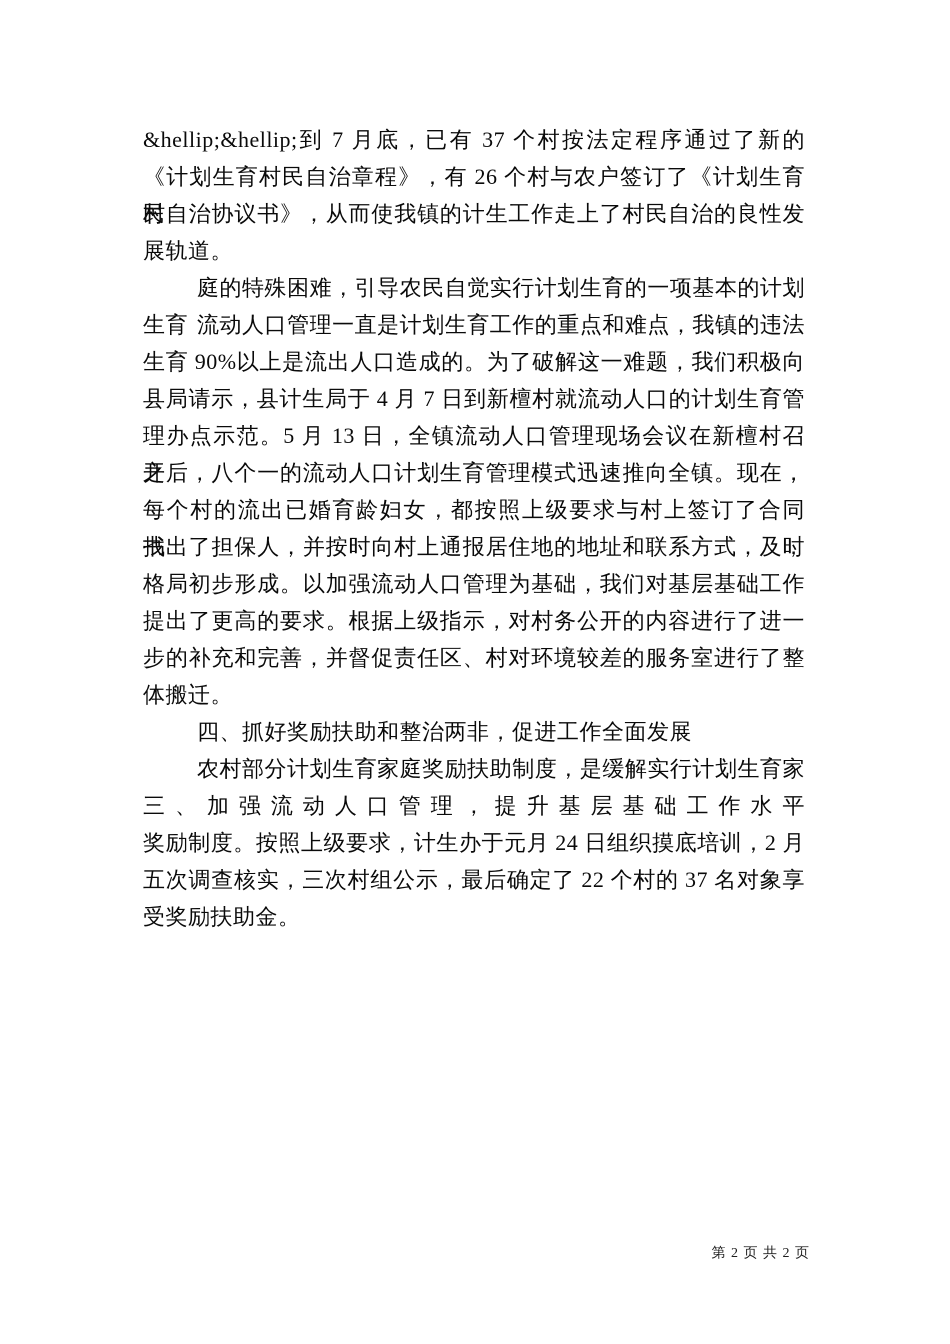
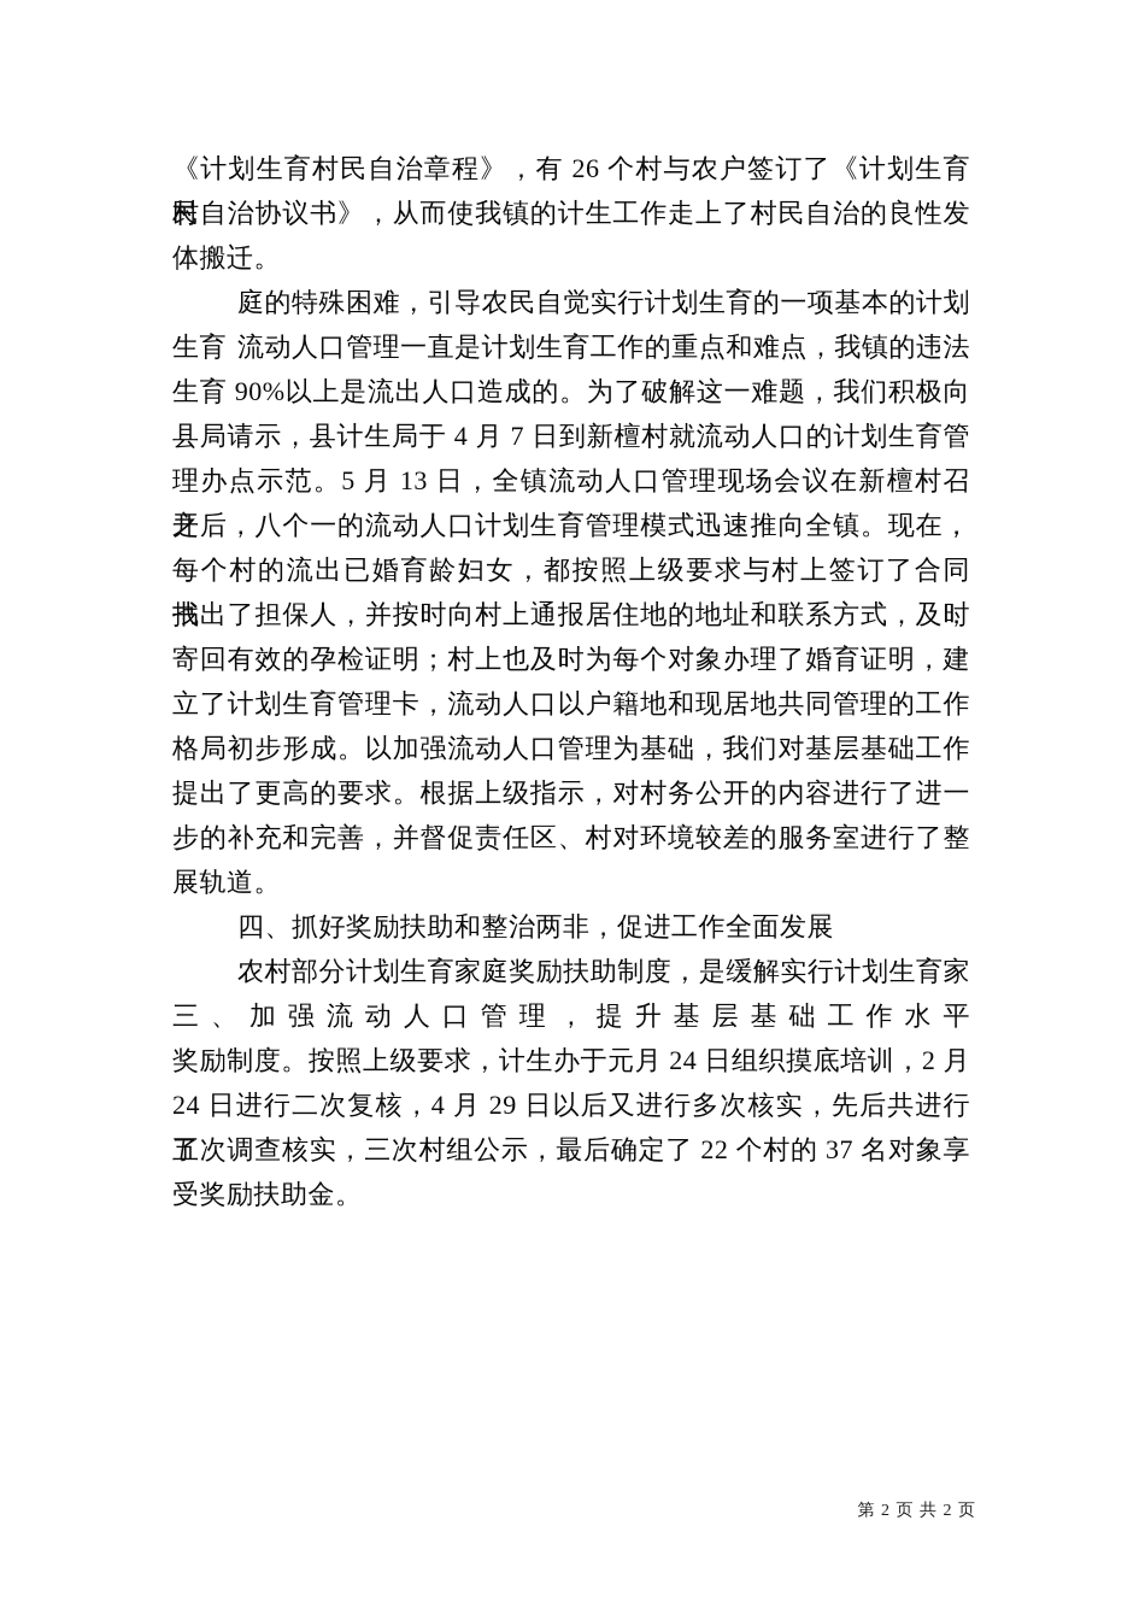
- &hellip;&hellip;到 7 月底，已有 37 个村按法定程序通过了新的
  《计划生育村民自治章程》，有 26 个村与农户签订了《计划生育村
  民自治协议书》，从而使我镇的计生工作走上了村民自治的良性发
- 展轨道。
+ 体搬迁。
  庭的特殊困难，引导农民自觉实行计划生育的一项基本的计划生育
  流动人口管理一直是计划生育工作的重点和难点，我镇的违法
  生育 90%以上是流出人口造成的。为了破解这一难题，我们积极向
  县局请示，县计生局于 4 月 7 日到新檀村就流动人口的计划生育管
  理办点示范。5 月 13 日，全镇流动人口管理现场会议在新檀村召开，
  之后，八个一的流动人口计划生育管理模式迅速推向全镇。现在，
  每个村的流出已婚育龄妇女，都按照上级要求与村上签订了合同书，
  找出了担保人，并按时向村上通报居住地的地址和联系方式，及时
+ 寄回有效的孕检证明；村上也及时为每个对象办理了婚育证明，建
+ 立了计划生育管理卡，流动人口以户籍地和现居地共同管理的工作
  格局初步形成。以加强流动人口管理为基础，我们对基层基础工作
  提出了更高的要求。根据上级指示，对村务公开的内容进行了进一
  步的补充和完善，并督促责任区、村对环境较差的服务室进行了整
- 体搬迁。
+ 展轨道。
  四、抓好奖励扶助和整治两非，促进工作全面发展
  农村部分计划生育家庭奖励扶助制度，是缓解实行计划生育家
  三、加强流动人口管理，提升基层基础工作水平
  奖励制度。按照上级要求，计生办于元月 24 日组织摸底培训，2 月
+ 24 日进行二次复核，4 月 29 日以后又进行多次核实，先后共进行了
  五次调查核实，三次村组公示，最后确定了 22 个村的 37 名对象享
  受奖励扶助金。
  第 2 页 共 2 页
